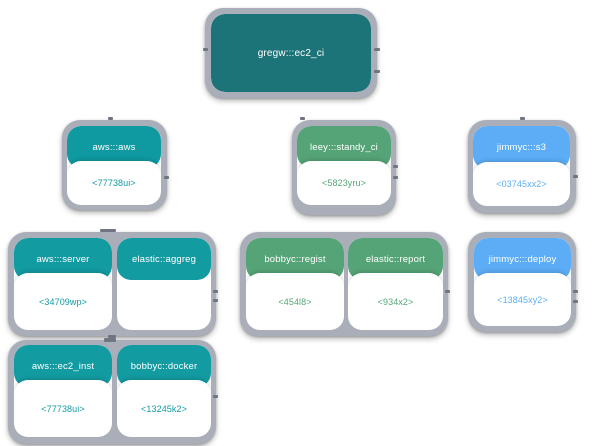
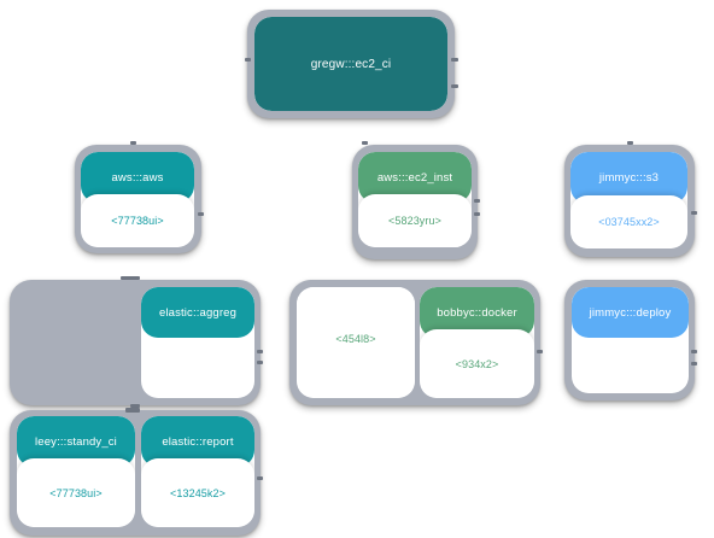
  gregw:::ec2_ci
  aws:::aws
  <77738ui>
- leey:::standy_ci
+ aws:::ec2_inst
  <5823yru>
  jimmyc:::s3
  <03745xx2>
- aws:::server
- <34709wp>
  elastic::aggreg
- bobbyc::regist
  <454l8>
- elastic::report
+ bobbyc::docker
  <934x2>
  jimmyc:::deploy
- <13845xy2>
- aws:::ec2_inst
+ leey:::standy_ci
  <77738ui>
- bobbyc::docker
+ elastic::report
  <13245k2>
